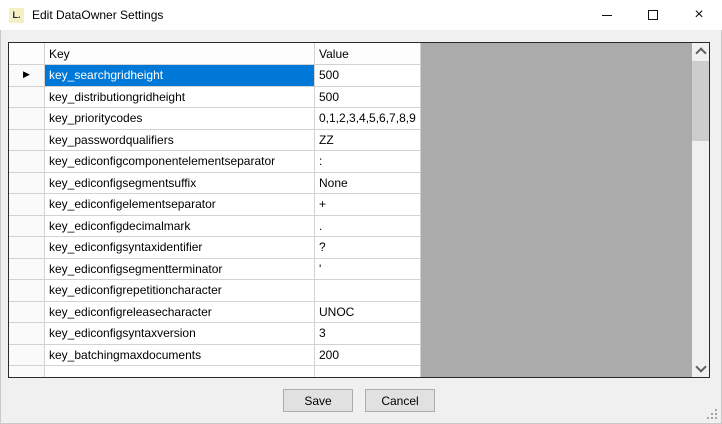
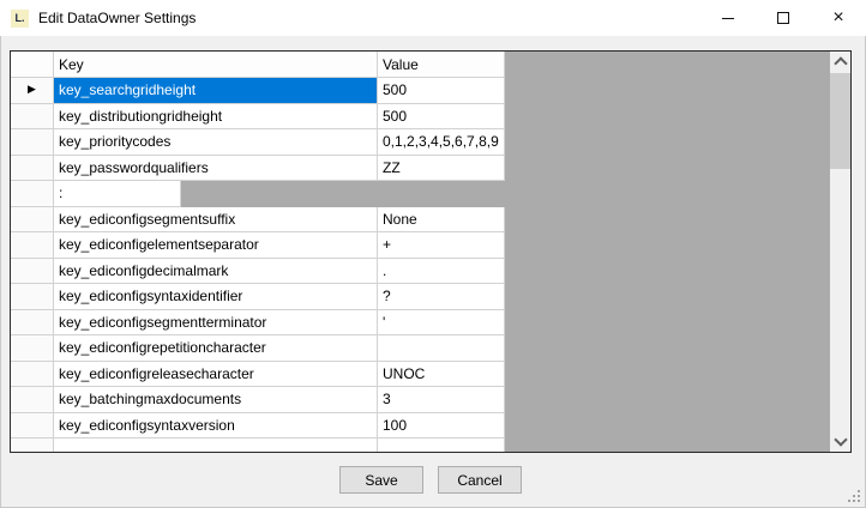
  L.
  Edit DataOwner Settings
  ×
  Key
  Value
  ▶
  key_searchgridheight
  500
  key_distributiongridheight
  500
  key_prioritycodes
  0,1,2,3,4,5,6,7,8,9
  key_passwordqualifiers
  ZZ
- key_ediconfigcomponentelementseparator
  :
  key_ediconfigsegmentsuffix
  None
  key_ediconfigelementseparator
  +
  key_ediconfigdecimalmark
  .
  key_ediconfigsyntaxidentifier
  ?
  key_ediconfigsegmentterminator
  '
  key_ediconfigrepetitioncharacter
  key_ediconfigreleasecharacter
  UNOC
- key_ediconfigsyntaxversion
+ key_batchingmaxdocuments
  3
- key_batchingmaxdocuments
+ key_ediconfigsyntaxversion
- 200
+ 100
  Save
  Cancel
